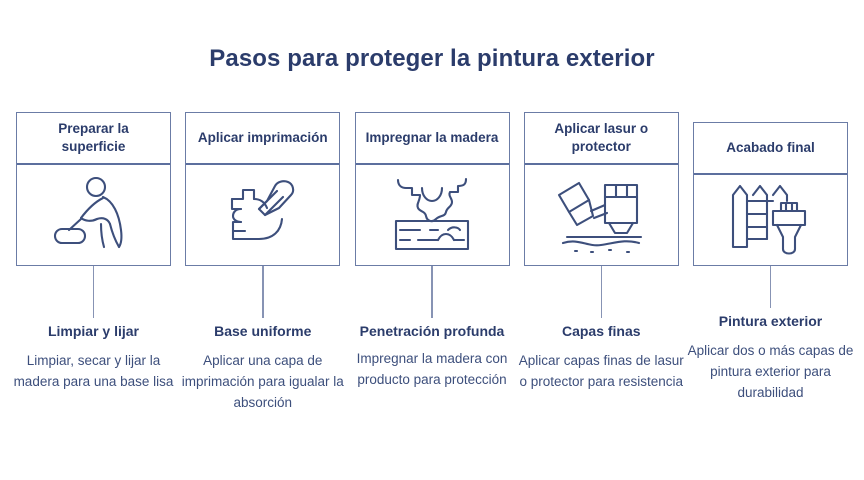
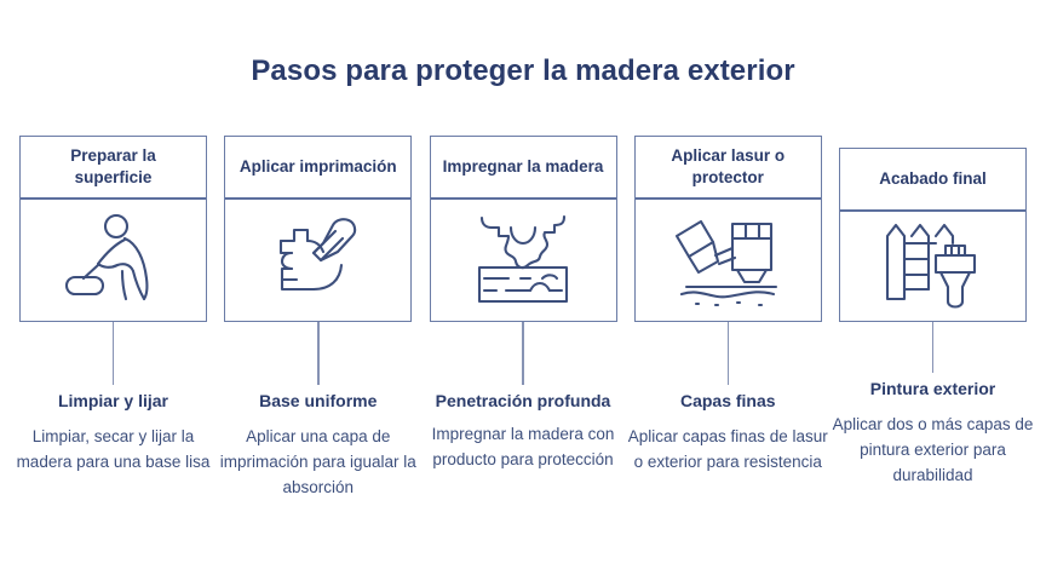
- Pasos para proteger la pintura exterior
+ Pasos para proteger la madera exterior
  Preparar la superficie
  Limpiar y lijar
  Limpiar, secar y lijar la madera para una base lisa
  Aplicar imprimación
  Base uniforme
  Aplicar una capa de imprimación para igualar la absorción
  Impregnar la madera
  Penetración profunda
  Impregnar la madera con producto para protección
  Aplicar lasur o protector
  Capas finas
- Aplicar capas finas de lasur o protector para resistencia
+ Aplicar capas finas de lasur o exterior para resistencia
  Acabado final
  Pintura exterior
  Aplicar dos o más capas de pintura exterior para durabilidad
